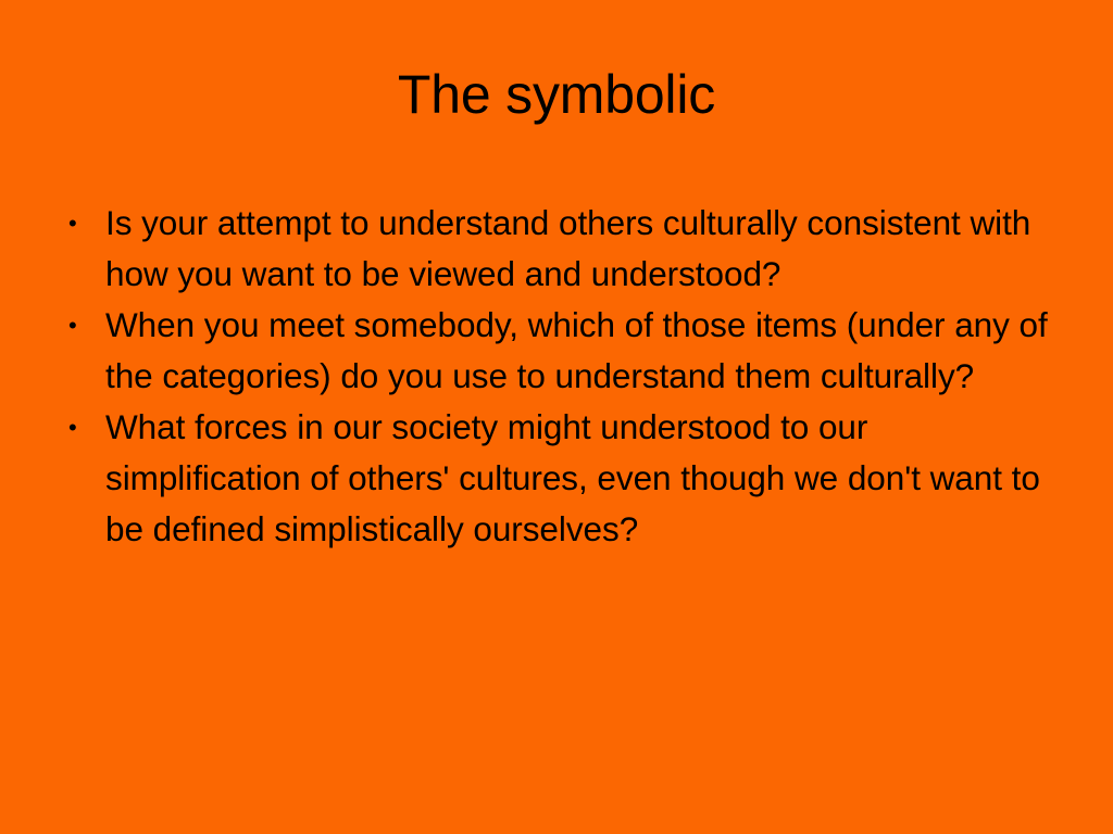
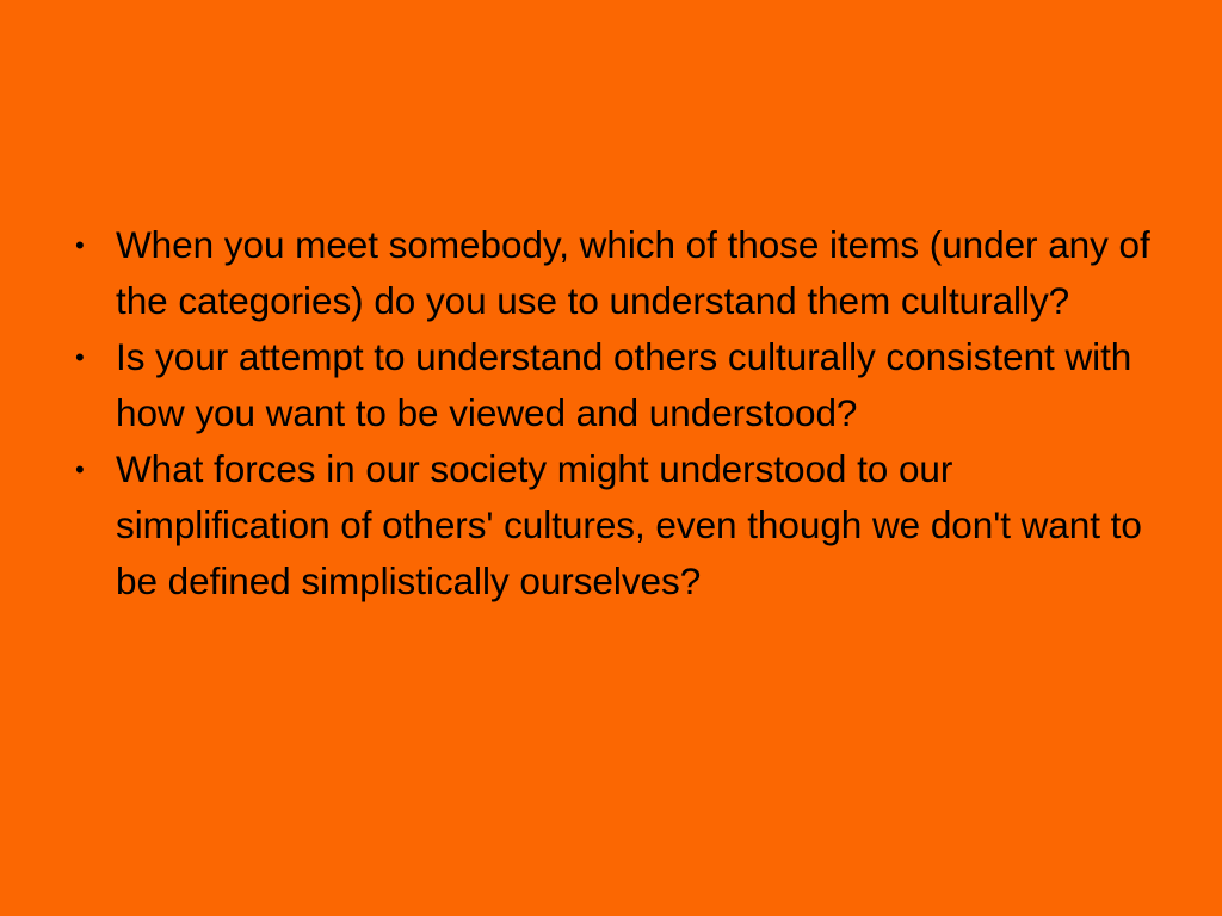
- The symbolic
  •
- Is your attempt to understand others culturally consistent with how you want to be viewed and understood?
+ When you meet somebody, which of those items (under any of the categories) do you use to understand them culturally?
  •
- When you meet somebody, which of those items (under any of the categories) do you use to understand them culturally?
+ Is your attempt to understand others culturally consistent with how you want to be viewed and understood?
  •
  What forces in our society might understood to our simplification of others' cultures, even though we don't want to be defined simplistically ourselves?
